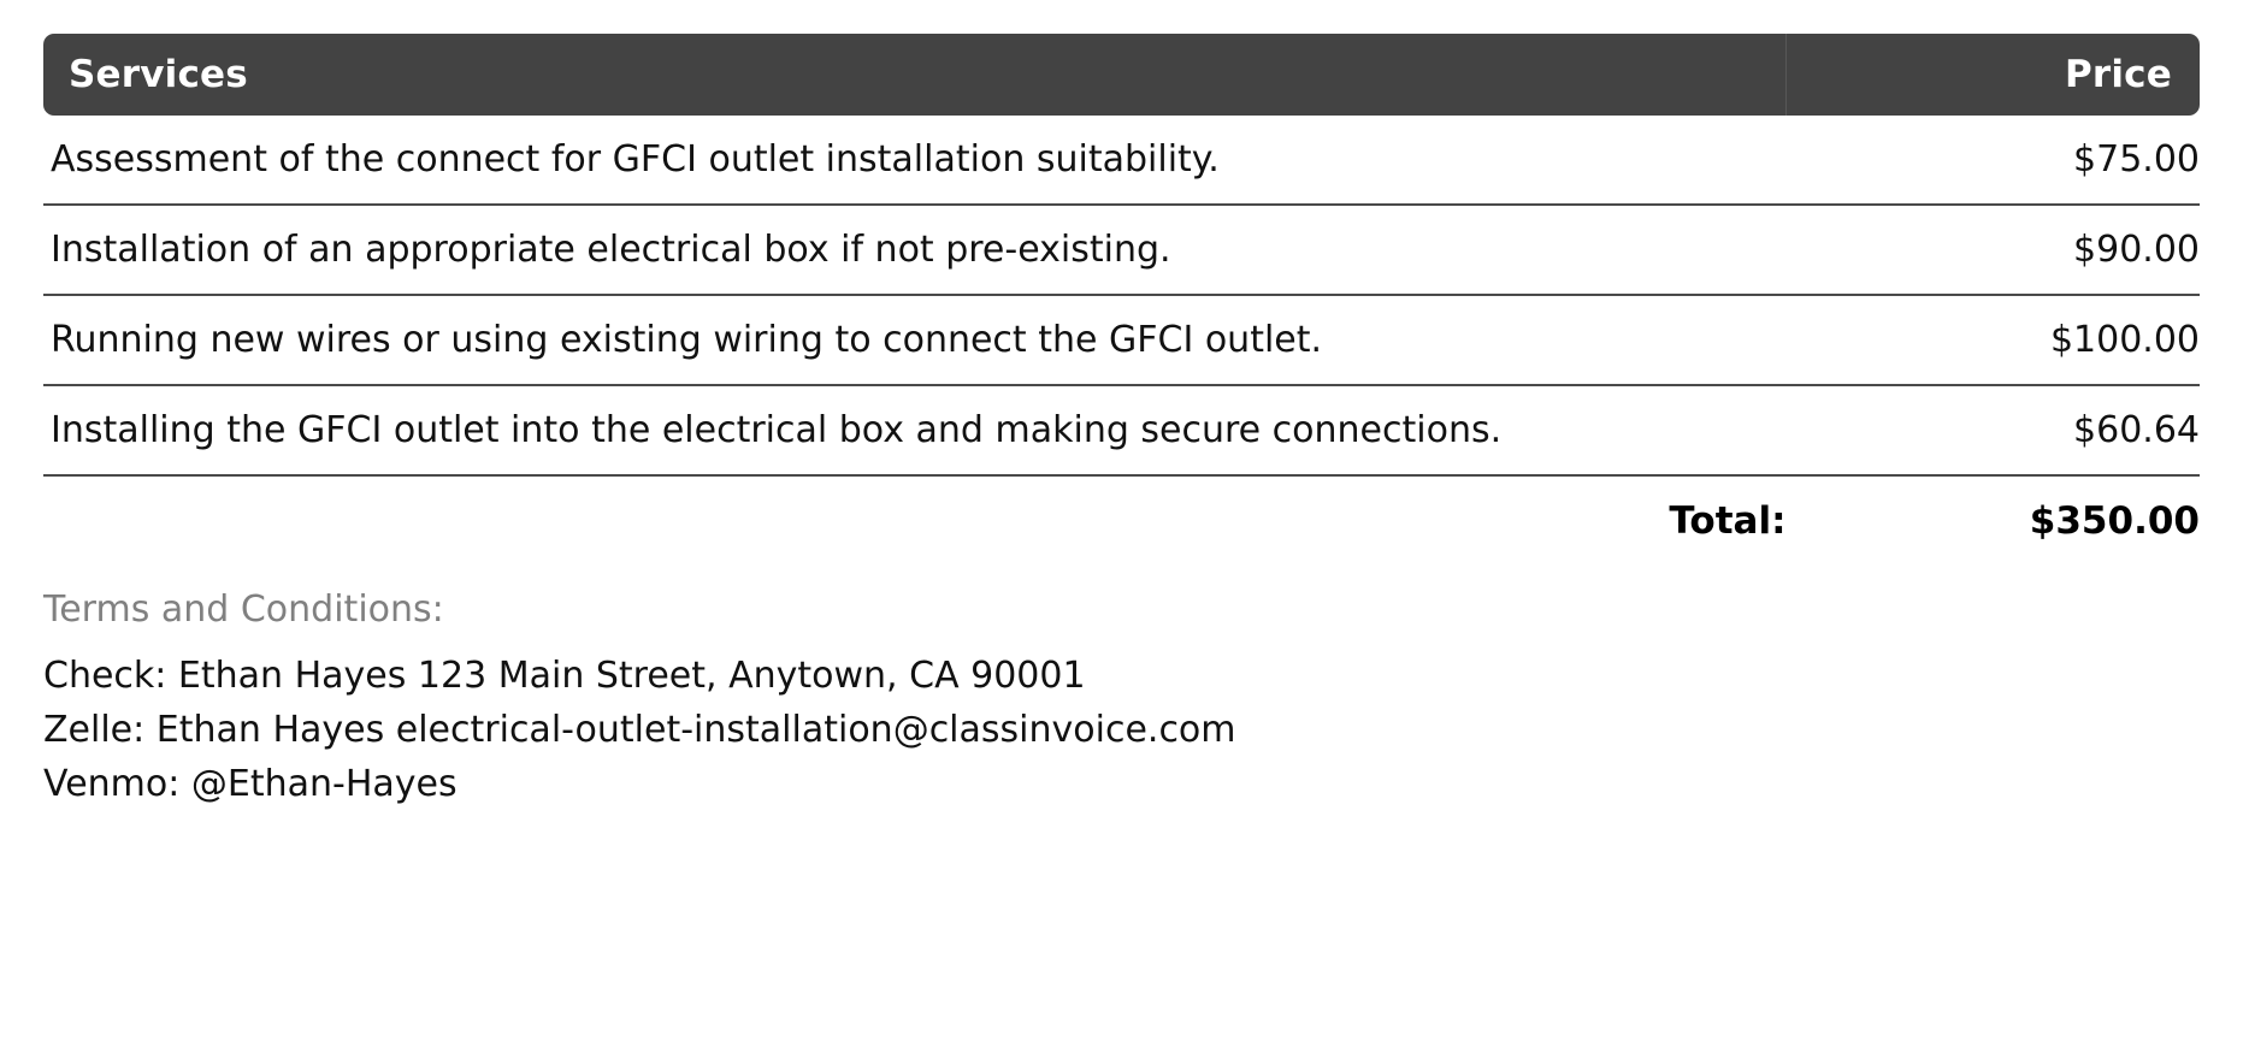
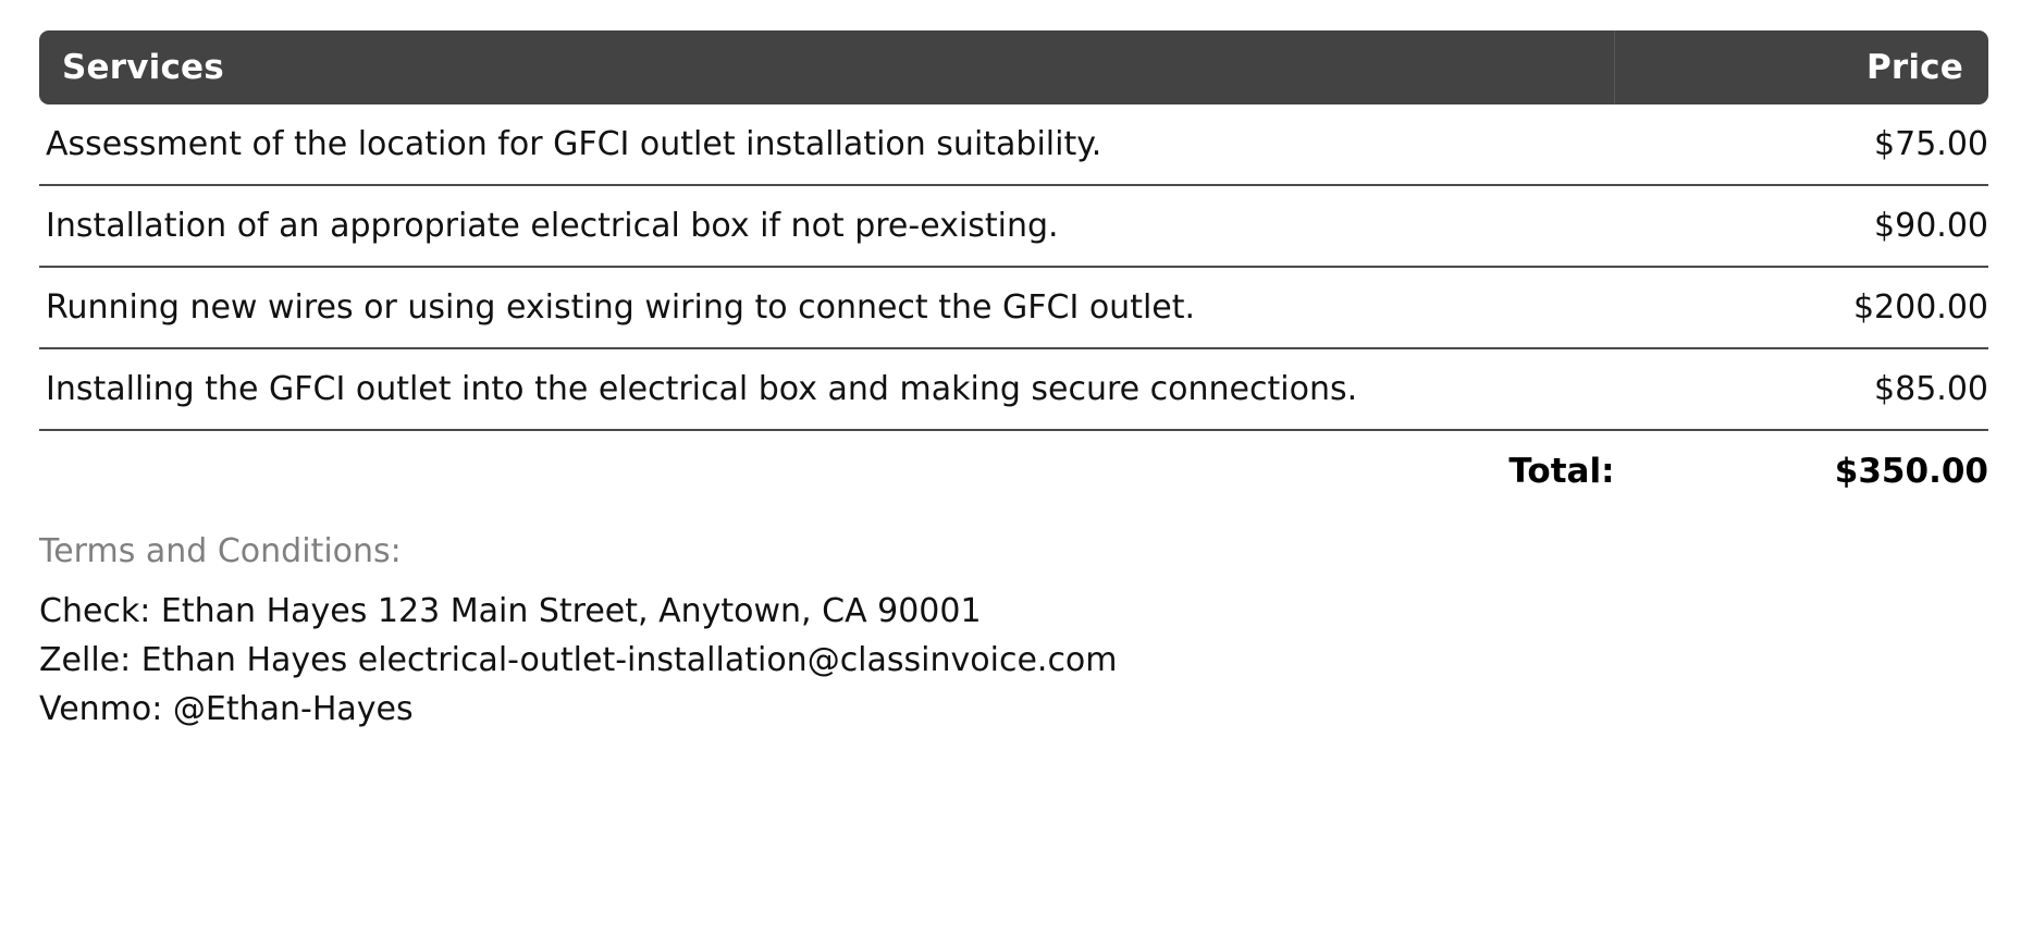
  Services	Price
- Assessment of the connect for GFCI outlet installation suitability.	$75.00
+ Assessment of the location for GFCI outlet installation suitability.	$75.00
  Installation of an appropriate electrical box if not pre-existing.	$90.00
- Running new wires or using existing wiring to connect the GFCI outlet.	$100.00
+ Running new wires or using existing wiring to connect the GFCI outlet.	$200.00
- Installing the GFCI outlet into the electrical box and making secure connections.	$60.64
+ Installing the GFCI outlet into the electrical box and making secure connections.	$85.00
  Total:	$350.00
  Terms and Conditions:
  Check: Ethan Hayes 123 Main Street, Anytown, CA 90001
  Zelle: Ethan Hayes electrical-outlet-installation@classinvoice.com
  Venmo: @Ethan-Hayes
